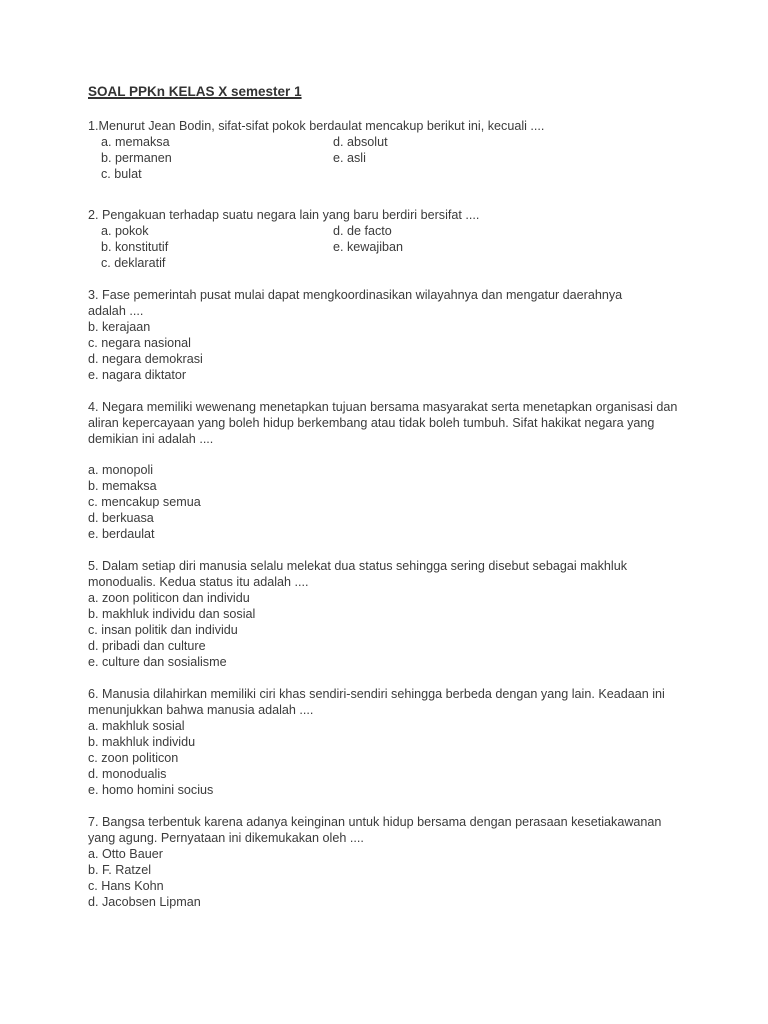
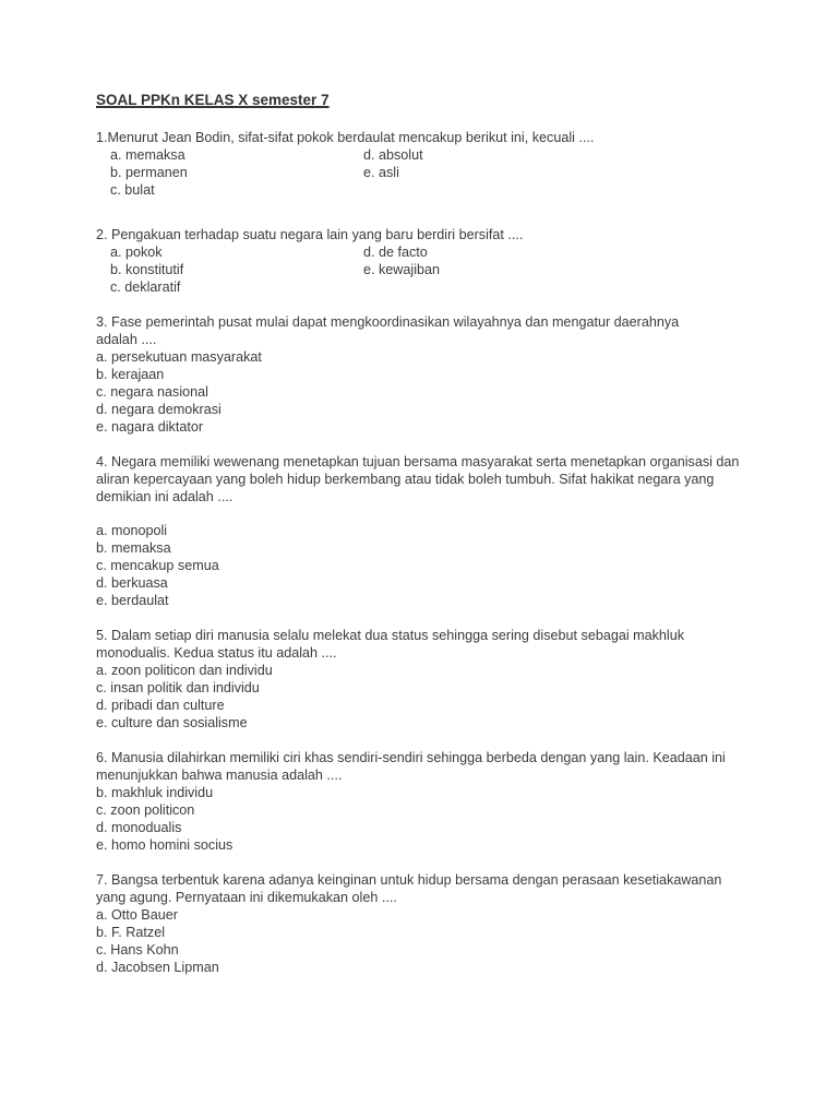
- SOAL PPKn KELAS X semester 1
+ SOAL PPKn KELAS X semester 7
  1.Menurut Jean Bodin, sifat-sifat pokok berdaulat mencakup berikut ini, kecuali ....
  a. memaksa
  d. absolut
  b. permanen
  e. asli
  c. bulat
  2. Pengakuan terhadap suatu negara lain yang baru berdiri bersifat ....
  a. pokok
  d. de facto
  b. konstitutif
  e. kewajiban
  c. deklaratif
  3. Fase pemerintah pusat mulai dapat mengkoordinasikan wilayahnya dan mengatur daerahnya
  adalah ....
+ a. persekutuan masyarakat
  b. kerajaan
  c. negara nasional
  d. negara demokrasi
  e. nagara diktator
  4. Negara memiliki wewenang menetapkan tujuan bersama masyarakat serta menetapkan organisasi dan
  aliran kepercayaan yang boleh hidup berkembang atau tidak boleh tumbuh. Sifat hakikat negara yang
  demikian ini adalah ....
  a. monopoli
  b. memaksa
  c. mencakup semua
  d. berkuasa
  e. berdaulat
  5. Dalam setiap diri manusia selalu melekat dua status sehingga sering disebut sebagai makhluk
  monodualis. Kedua status itu adalah ....
  a. zoon politicon dan individu
- b. makhluk individu dan sosial
  c. insan politik dan individu
  d. pribadi dan culture
  e. culture dan sosialisme
  6. Manusia dilahirkan memiliki ciri khas sendiri-sendiri sehingga berbeda dengan yang lain. Keadaan ini
  menunjukkan bahwa manusia adalah ....
- a. makhluk sosial
  b. makhluk individu
  c. zoon politicon
  d. monodualis
  e. homo homini socius
  7. Bangsa terbentuk karena adanya keinginan untuk hidup bersama dengan perasaan kesetiakawanan
  yang agung. Pernyataan ini dikemukakan oleh ....
  a. Otto Bauer
  b. F. Ratzel
  c. Hans Kohn
  d. Jacobsen Lipman
